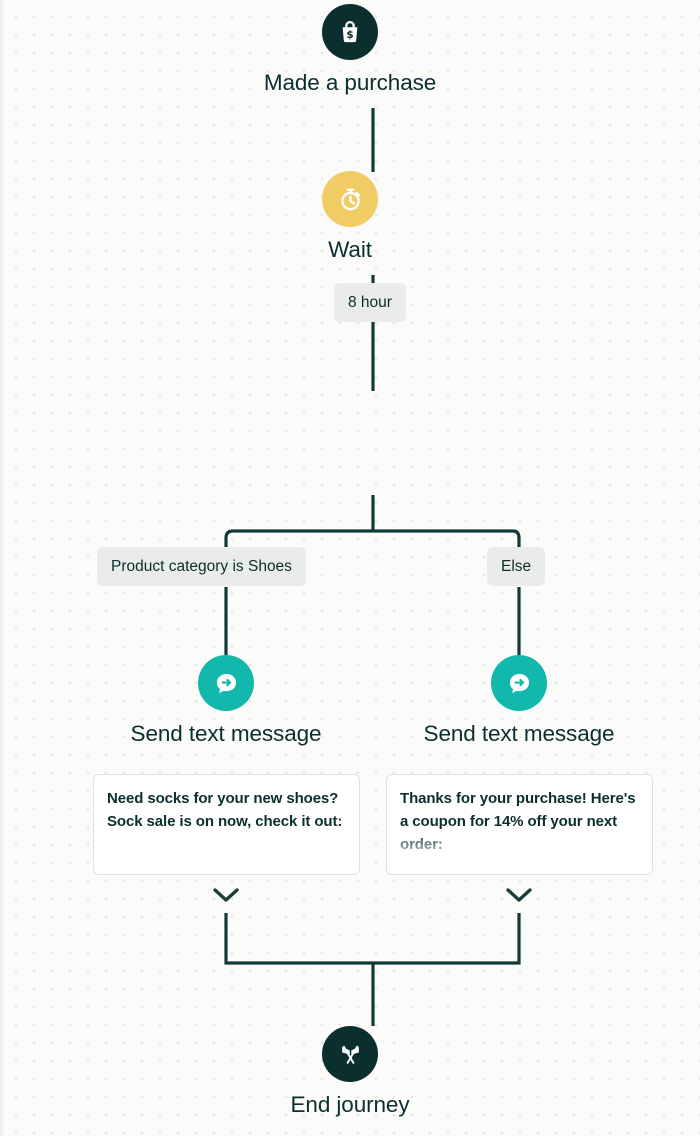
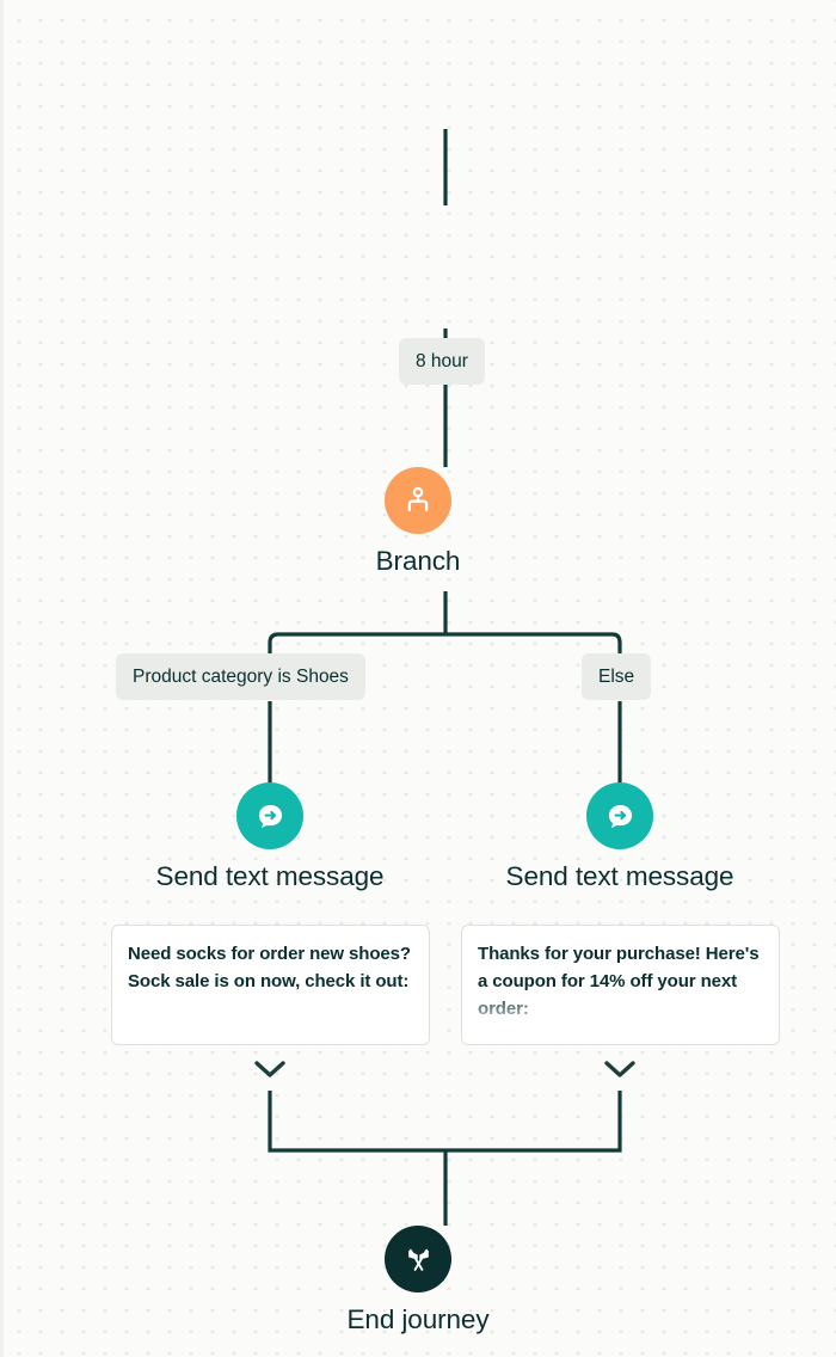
- $
- Made a purchase
- Wait
  8 hour
+ Branch
  Product category is Shoes
  Else
  Send text message
- Need socks for your new shoes? Sock sale is on now, check it out:
+ Need socks for order new shoes? Sock sale is on now, check it out:
  Send text message
  Thanks for your purchase! Here's a coupon for 14% off your next order:
  End journey
